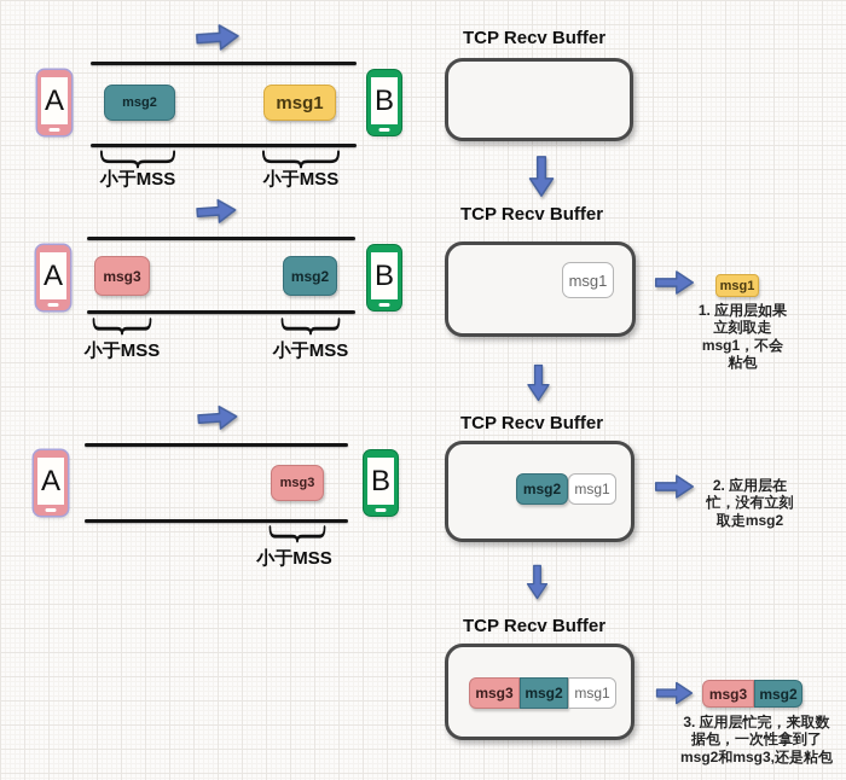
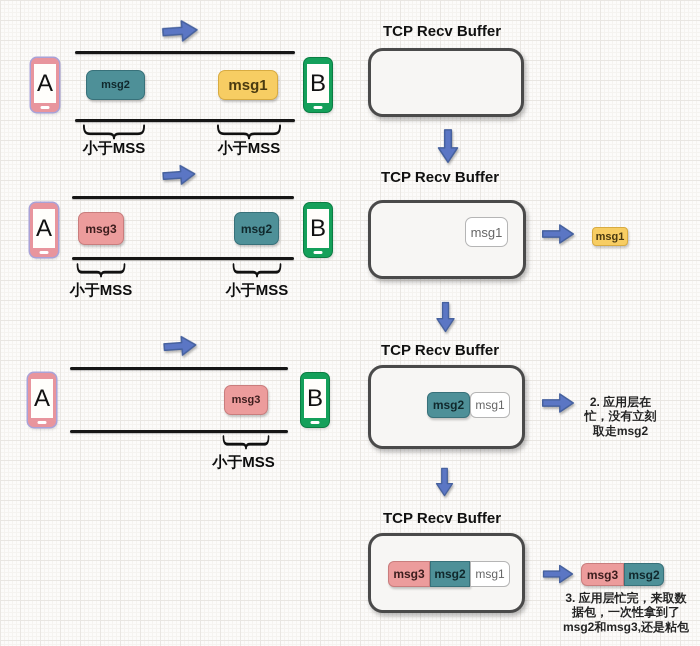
  A
  msg2
  msg1
  B
  小于MSS
  小于MSS
  A
  msg3
  msg2
  B
  小于MSS
  小于MSS
  A
  msg3
  B
  小于MSS
  TCP Recv Buffer
  TCP Recv Buffer
  msg1
  msg1
- 1. 应用层如果
- 立刻取走
- msg1，不会
- 粘包
  TCP Recv Buffer
  msg2
  msg1
  2. 应用层在
  忙，没有立刻
  取走msg2
  TCP Recv Buffer
  msg3
  msg2
  msg1
  msg3
  msg2
  3. 应用层忙完，来取数
  据包，一次性拿到了
  msg2和msg3,还是粘包
